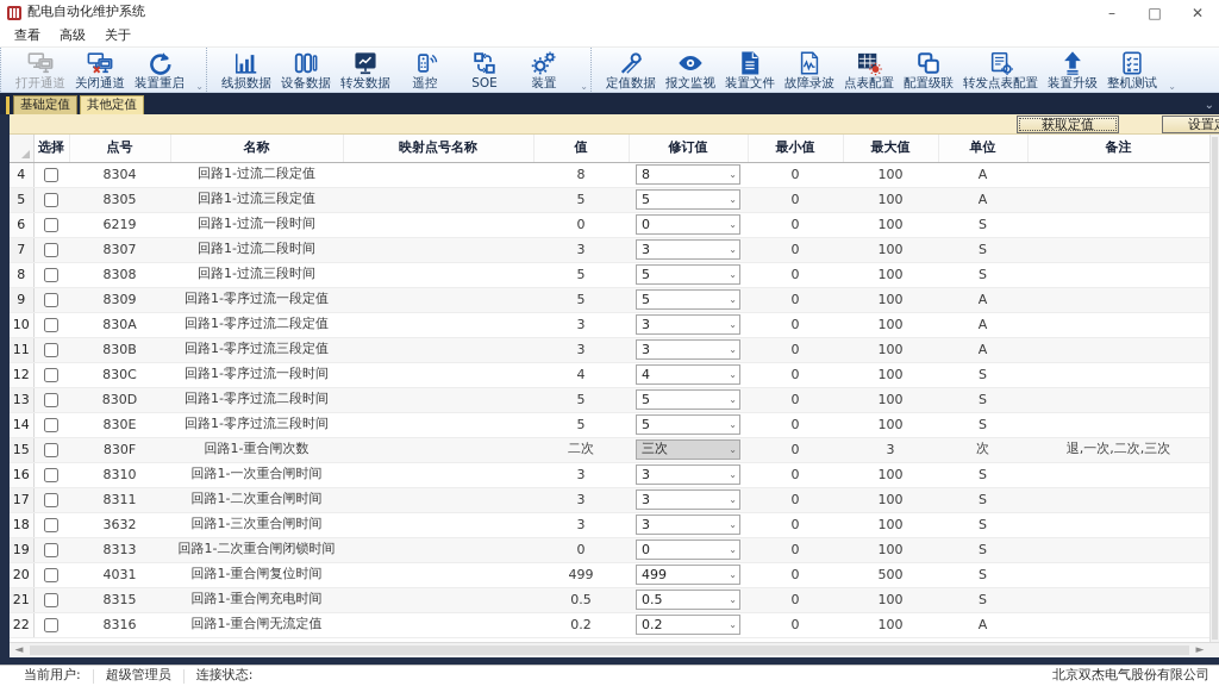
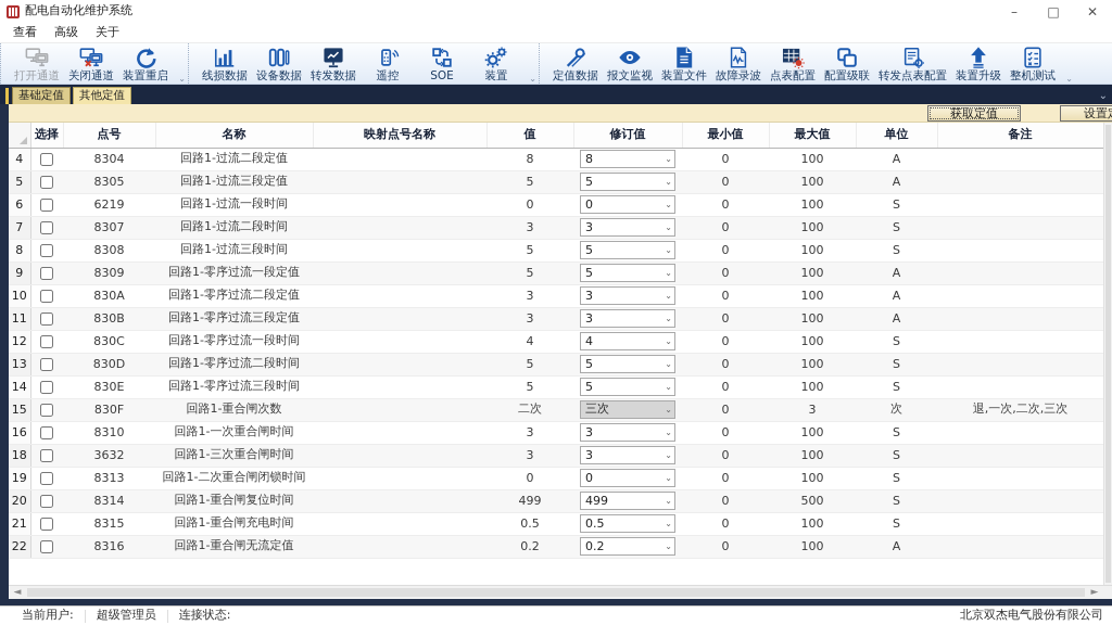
  配电自动化维护系统
  –
  □
  ✕
  查看
  高级
  关于
  打开通道
  关闭通道
  装置重启
  线损数据
  设备数据
  转发数据
  遥控
  SOE
  装置
  定值数据
  报文监视
  装置文件
  故障录波
  点表配置
  配置级联
  转发点表配置
  装置升级
  整机测试
  基础定值
  其他定值
  ⌄
  获取定值
  	选择	点号	名称	映射点号名称	值	修订值	最小值	最大值	单位	备注
  4		8304	回路1-过流二段定值		8	8 ⌄	0	100	A
  5		8305	回路1-过流三段定值		5	5 ⌄	0	100	A
  6		6219	回路1-过流一段时间		0	0 ⌄	0	100	S
  7		8307	回路1-过流二段时间		3	3 ⌄	0	100	S
  8		8308	回路1-过流三段时间		5	5 ⌄	0	100	S
  9		8309	回路1-零序过流一段定值		5	5 ⌄	0	100	A
  10		830A	回路1-零序过流二段定值		3	3 ⌄	0	100	A
  11		830B	回路1-零序过流三段定值		3	3 ⌄	0	100	A
  12		830C	回路1-零序过流一段时间		4	4 ⌄	0	100	S
  13		830D	回路1-零序过流二段时间		5	5 ⌄	0	100	S
  14		830E	回路1-零序过流三段时间		5	5 ⌄	0	100	S
  15		830F	回路1-重合闸次数		二次	三次 ⌄	0	3	次	退,一次,二次,三次
  16		8310	回路1-一次重合闸时间		3	3 ⌄	0	100	S
- 17		8311	回路1-二次重合闸时间		3	3 ⌄	0	100	S
  18		3632	回路1-三次重合闸时间		3	3 ⌄	0	100	S
  19		8313	回路1-二次重合闸闭锁时间		0	0 ⌄	0	100	S
- 20		4031	回路1-重合闸复位时间		499	499 ⌄	0	500	S
+ 20		8314	回路1-重合闸复位时间		499	499 ⌄	0	500	S
  21		8315	回路1-重合闸充电时间		0.5	0.5 ⌄	0	100	S
  22		8316	回路1-重合闸无流定值		0.2	0.2 ⌄	0	100	A
  ◄
  ►
  当前用户:
  超级管理员
  连接状态:
  北京双杰电气股份有限公司
